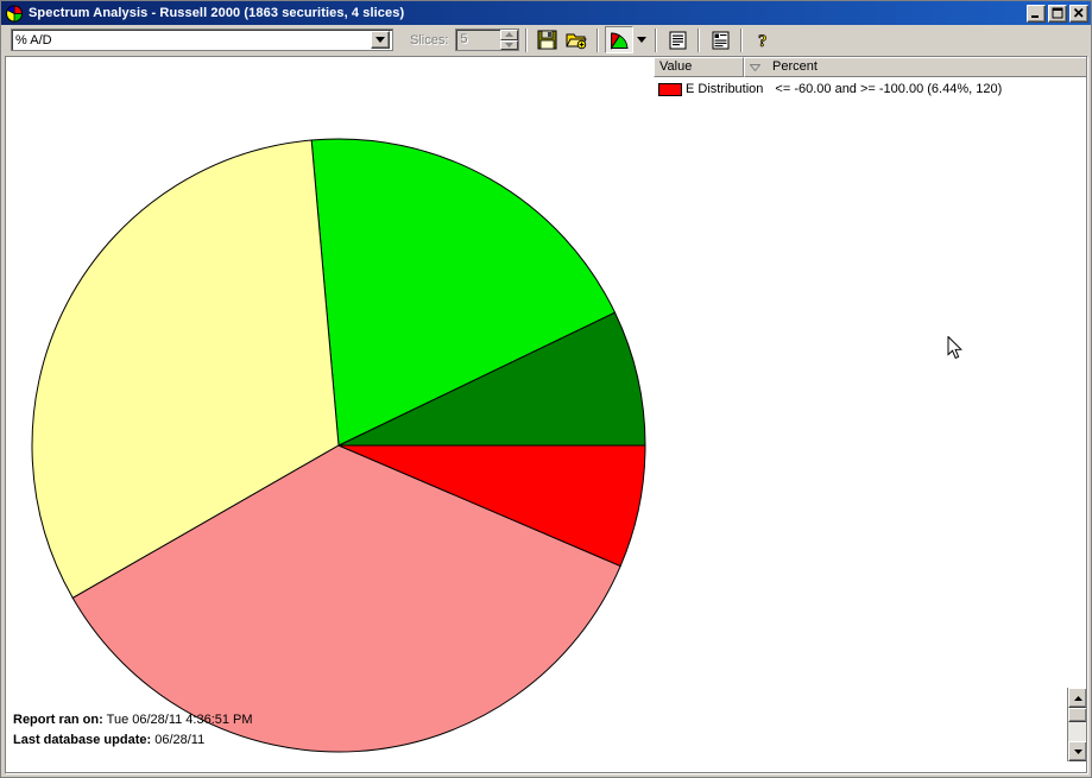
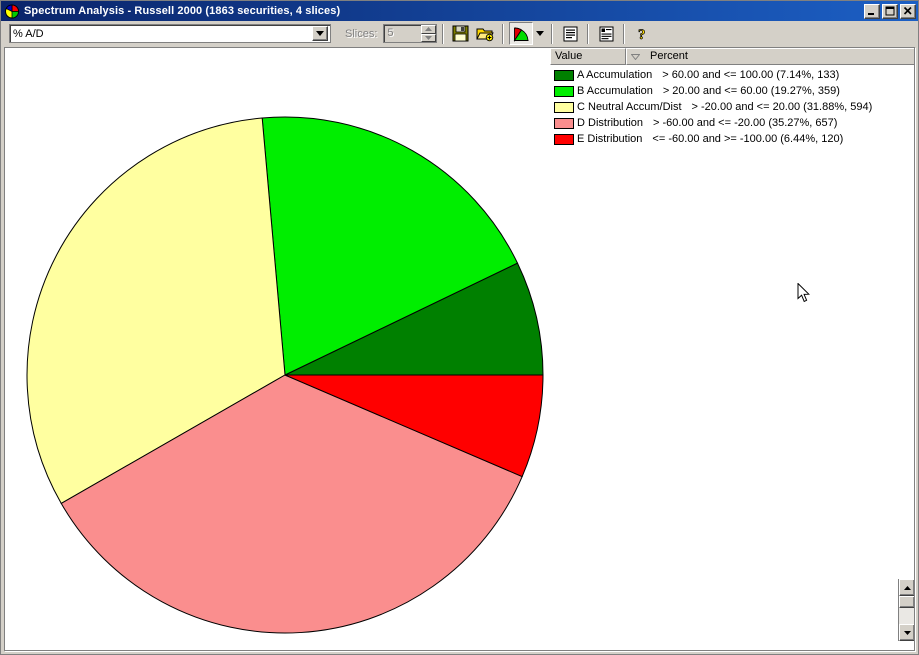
  Spectrum Analysis - Russell 2000 (1863 securities, 4 slices)
  % A/D
  Slices:
  5
  ?
  Value
  Percent
+ A Accumulation
+ > 60.00 and <= 100.00 (7.14%, 133)
+ B Accumulation
+ > 20.00 and <= 60.00 (19.27%, 359)
+ C Neutral Accum/Dist
+ > -20.00 and <= 20.00 (31.88%, 594)
+ D Distribution
+ > -60.00 and <= -20.00 (35.27%, 657)
  E Distribution
  <= -60.00 and >= -100.00 (6.44%, 120)
- Report ran on: Tue 06/28/11 4:36:51 PM
- Last database update: 06/28/11
